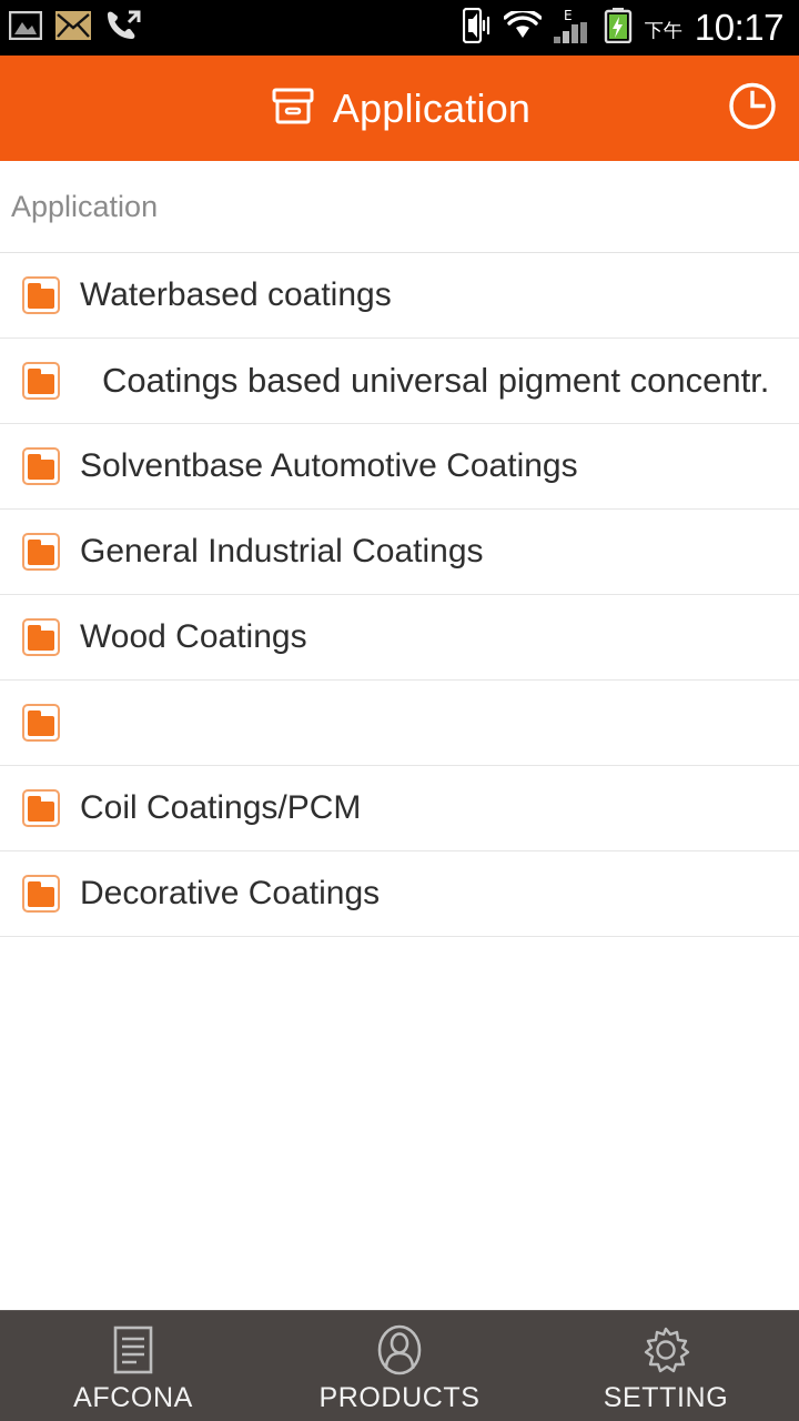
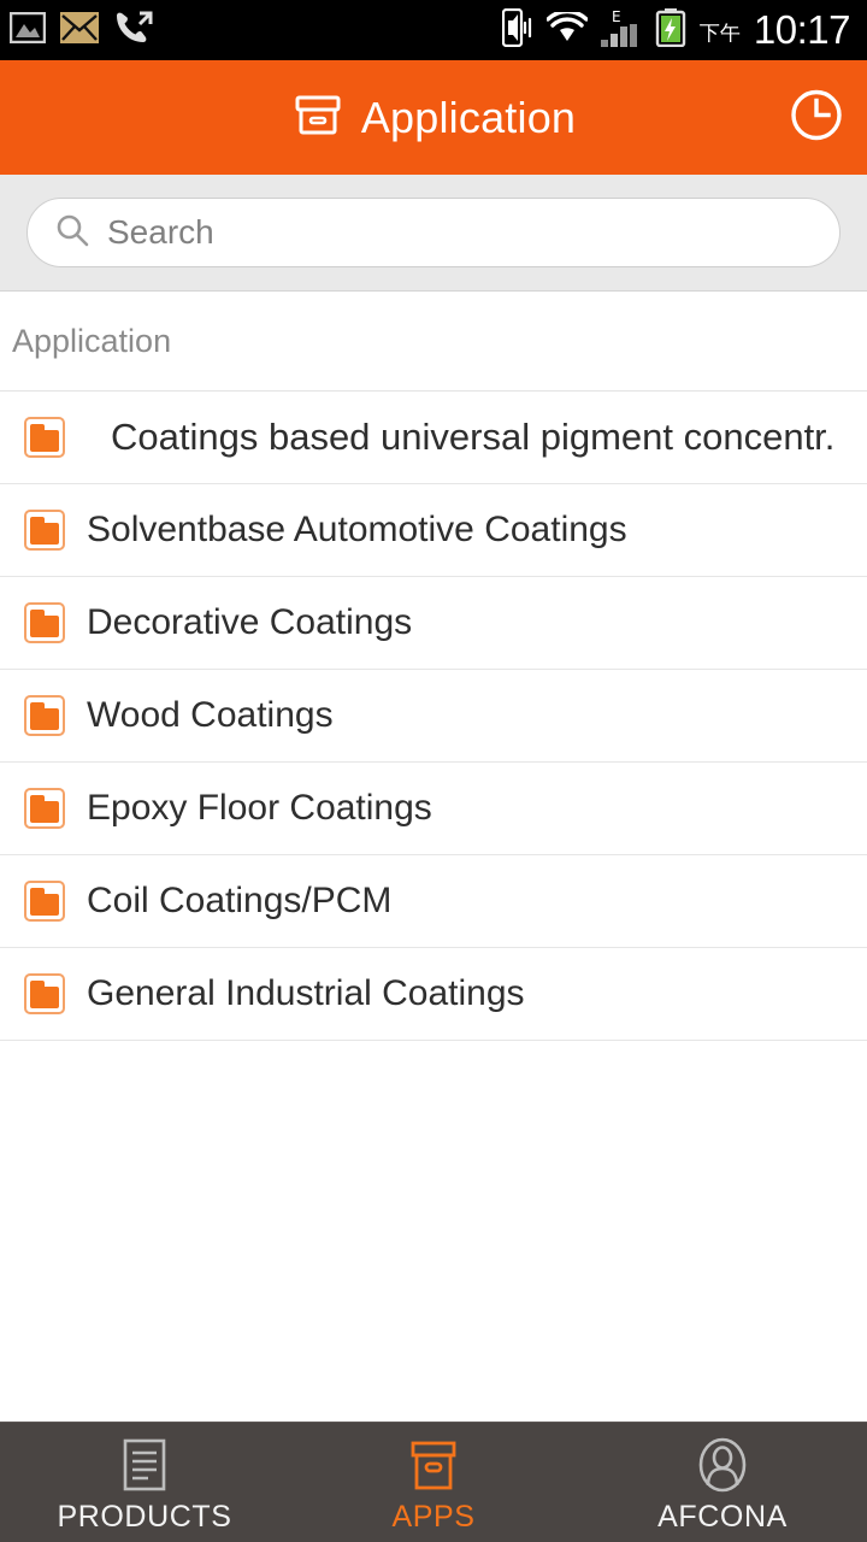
  E
  下午
  10:17
  Application
+ Search
  Application
- Waterbased coatings
  Coatings based universal pigment concentr.
  Solventbase Automotive Coatings
- General Industrial Coatings
+ Decorative Coatings
  Wood Coatings
+ Epoxy Floor Coatings
  Coil Coatings/PCM
- Decorative Coatings
+ General Industrial Coatings
- AFCONA
+ PRODUCTS
+ APPS
- PRODUCTS
+ AFCONA
- SETTING
